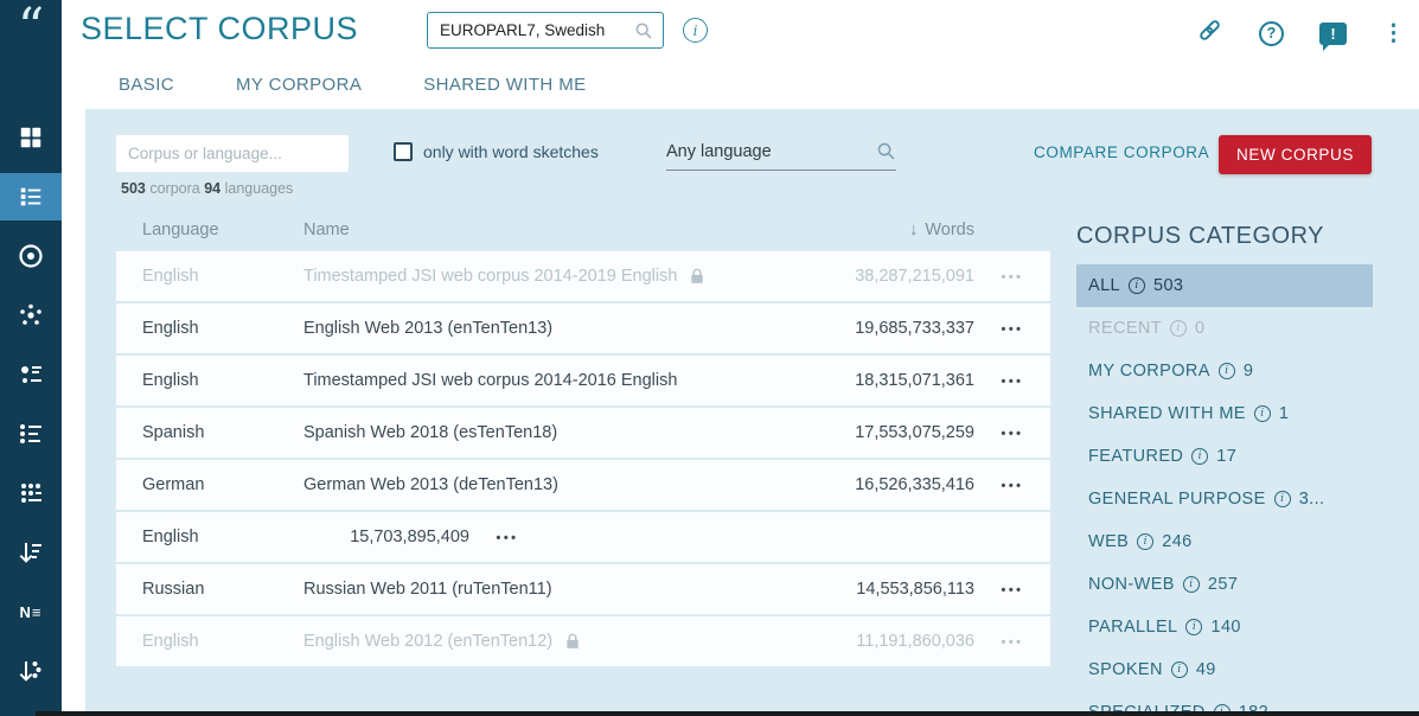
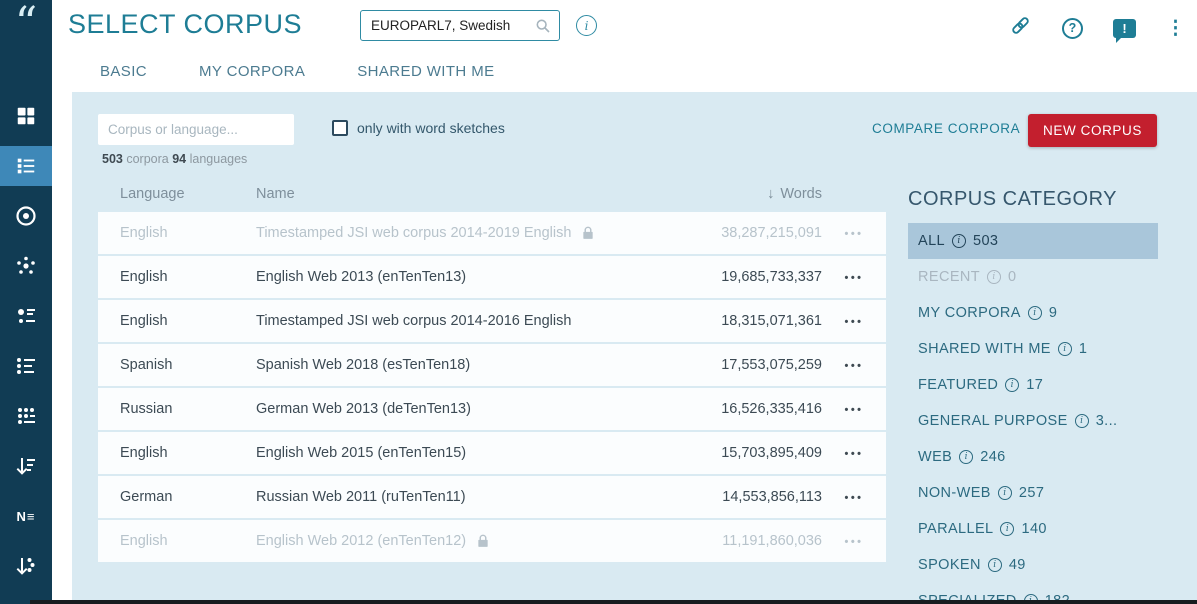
  “
  N≡
  SELECT CORPUS
  EUROPARL7, Swedish
  i
  ?
  !
  ⋮
  BASIC
  MY CORPORA
  SHARED WITH ME
  Corpus or language...
  only with word sketches
- Any language
  COMPARE CORPORA
  NEW CORPUS
  503 corpora 94 languages
  Language
  Name
  ↓
  Words
  English
  Timestamped JSI web corpus 2014-2019 English
  38,287,215,091
  •••
  English
  English Web 2013 (enTenTen13)
  19,685,733,337
  •••
  English
  Timestamped JSI web corpus 2014-2016 English
  18,315,071,361
  •••
  Spanish
  Spanish Web 2018 (esTenTen18)
  17,553,075,259
  •••
- German
+ Russian
  German Web 2013 (deTenTen13)
  16,526,335,416
  •••
  English
+ English Web 2015 (enTenTen15)
  15,703,895,409
  •••
- Russian
+ German
  Russian Web 2011 (ruTenTen11)
  14,553,856,113
  •••
  English
  English Web 2012 (enTenTen12)
  11,191,860,036
  •••
  CORPUS CATEGORY
  ALL
  i
  503
  RECENT
  i
  0
  MY CORPORA
  i
  9
  SHARED WITH ME
  i
  1
  FEATURED
  i
  17
  GENERAL PURPOSE
  i
  3...
  WEB
  i
  246
  NON-WEB
  i
  257
  PARALLEL
  i
  140
  SPOKEN
  i
  49
